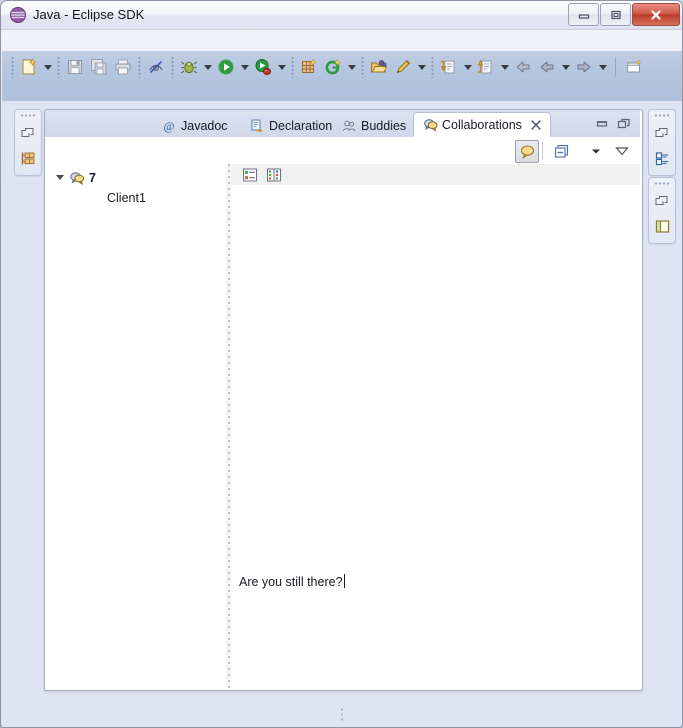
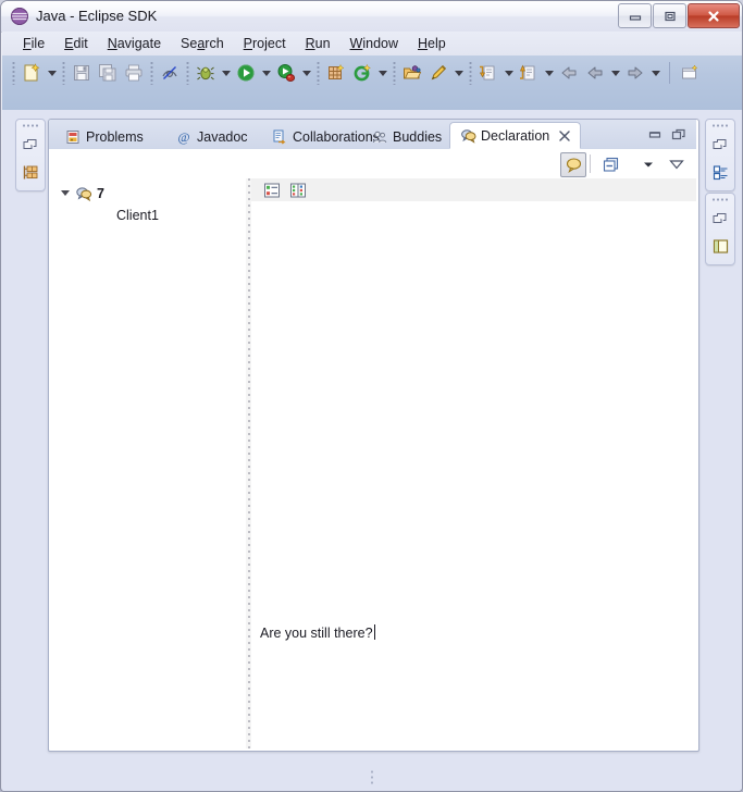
  Java - Eclipse SDK
+ File
+ Edit
+ Navigate
+ Search
+ Project
+ Run
+ Window
+ Help
+ Problems
  @
  Javadoc
- Declaration
+ Collaborations
  Buddies
- Collaborations
+ Declaration
  7
  Client1
  Are you still there?
